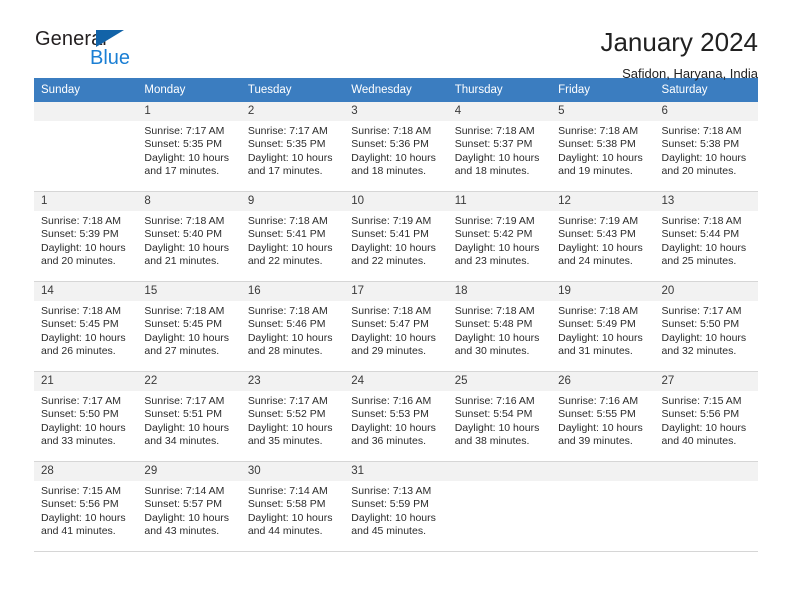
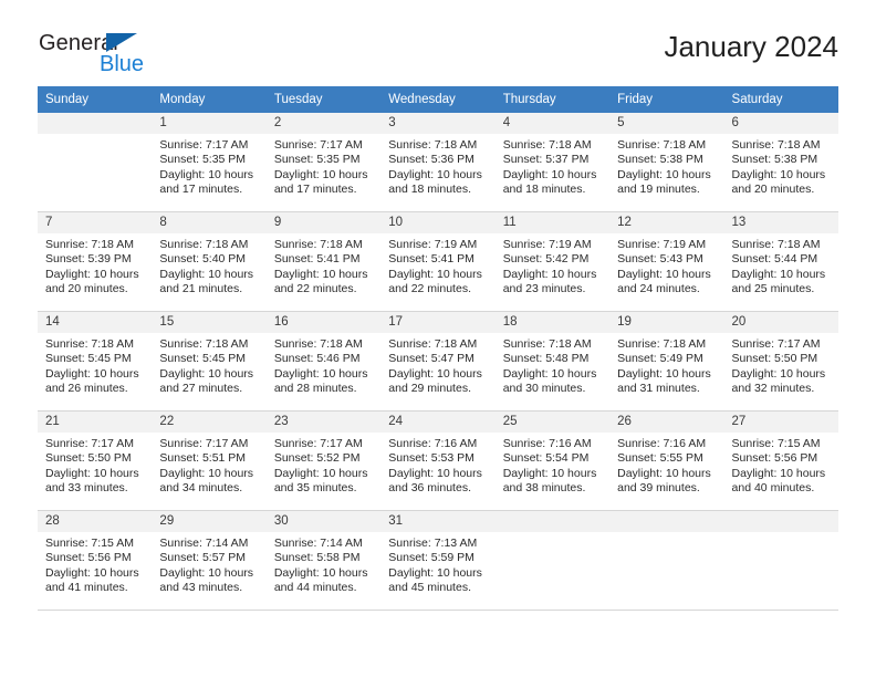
  General
  Blue
  January 2024
- Safidon, Haryana, India
  Sunday	Monday	Tuesday	Wednesday	Thursday	Friday	Saturday
  	1Sunrise: 7:17 AMSunset: 5:35 PMDaylight: 10 hoursand 17 minutes.	2Sunrise: 7:17 AMSunset: 5:35 PMDaylight: 10 hoursand 17 minutes.	3Sunrise: 7:18 AMSunset: 5:36 PMDaylight: 10 hoursand 18 minutes.	4Sunrise: 7:18 AMSunset: 5:37 PMDaylight: 10 hoursand 18 minutes.	5Sunrise: 7:18 AMSunset: 5:38 PMDaylight: 10 hoursand 19 minutes.	6Sunrise: 7:18 AMSunset: 5:38 PMDaylight: 10 hoursand 20 minutes.
- 1Sunrise: 7:18 AMSunset: 5:39 PMDaylight: 10 hoursand 20 minutes.	8Sunrise: 7:18 AMSunset: 5:40 PMDaylight: 10 hoursand 21 minutes.	9Sunrise: 7:18 AMSunset: 5:41 PMDaylight: 10 hoursand 22 minutes.	10Sunrise: 7:19 AMSunset: 5:41 PMDaylight: 10 hoursand 22 minutes.	11Sunrise: 7:19 AMSunset: 5:42 PMDaylight: 10 hoursand 23 minutes.	12Sunrise: 7:19 AMSunset: 5:43 PMDaylight: 10 hoursand 24 minutes.	13Sunrise: 7:18 AMSunset: 5:44 PMDaylight: 10 hoursand 25 minutes.
+ 7Sunrise: 7:18 AMSunset: 5:39 PMDaylight: 10 hoursand 20 minutes.	8Sunrise: 7:18 AMSunset: 5:40 PMDaylight: 10 hoursand 21 minutes.	9Sunrise: 7:18 AMSunset: 5:41 PMDaylight: 10 hoursand 22 minutes.	10Sunrise: 7:19 AMSunset: 5:41 PMDaylight: 10 hoursand 22 minutes.	11Sunrise: 7:19 AMSunset: 5:42 PMDaylight: 10 hoursand 23 minutes.	12Sunrise: 7:19 AMSunset: 5:43 PMDaylight: 10 hoursand 24 minutes.	13Sunrise: 7:18 AMSunset: 5:44 PMDaylight: 10 hoursand 25 minutes.
  14Sunrise: 7:18 AMSunset: 5:45 PMDaylight: 10 hoursand 26 minutes.	15Sunrise: 7:18 AMSunset: 5:45 PMDaylight: 10 hoursand 27 minutes.	16Sunrise: 7:18 AMSunset: 5:46 PMDaylight: 10 hoursand 28 minutes.	17Sunrise: 7:18 AMSunset: 5:47 PMDaylight: 10 hoursand 29 minutes.	18Sunrise: 7:18 AMSunset: 5:48 PMDaylight: 10 hoursand 30 minutes.	19Sunrise: 7:18 AMSunset: 5:49 PMDaylight: 10 hoursand 31 minutes.	20Sunrise: 7:17 AMSunset: 5:50 PMDaylight: 10 hoursand 32 minutes.
  21Sunrise: 7:17 AMSunset: 5:50 PMDaylight: 10 hoursand 33 minutes.	22Sunrise: 7:17 AMSunset: 5:51 PMDaylight: 10 hoursand 34 minutes.	23Sunrise: 7:17 AMSunset: 5:52 PMDaylight: 10 hoursand 35 minutes.	24Sunrise: 7:16 AMSunset: 5:53 PMDaylight: 10 hoursand 36 minutes.	25Sunrise: 7:16 AMSunset: 5:54 PMDaylight: 10 hoursand 38 minutes.	26Sunrise: 7:16 AMSunset: 5:55 PMDaylight: 10 hoursand 39 minutes.	27Sunrise: 7:15 AMSunset: 5:56 PMDaylight: 10 hoursand 40 minutes.
  28Sunrise: 7:15 AMSunset: 5:56 PMDaylight: 10 hoursand 41 minutes.	29Sunrise: 7:14 AMSunset: 5:57 PMDaylight: 10 hoursand 43 minutes.	30Sunrise: 7:14 AMSunset: 5:58 PMDaylight: 10 hoursand 44 minutes.	31Sunrise: 7:13 AMSunset: 5:59 PMDaylight: 10 hoursand 45 minutes.
